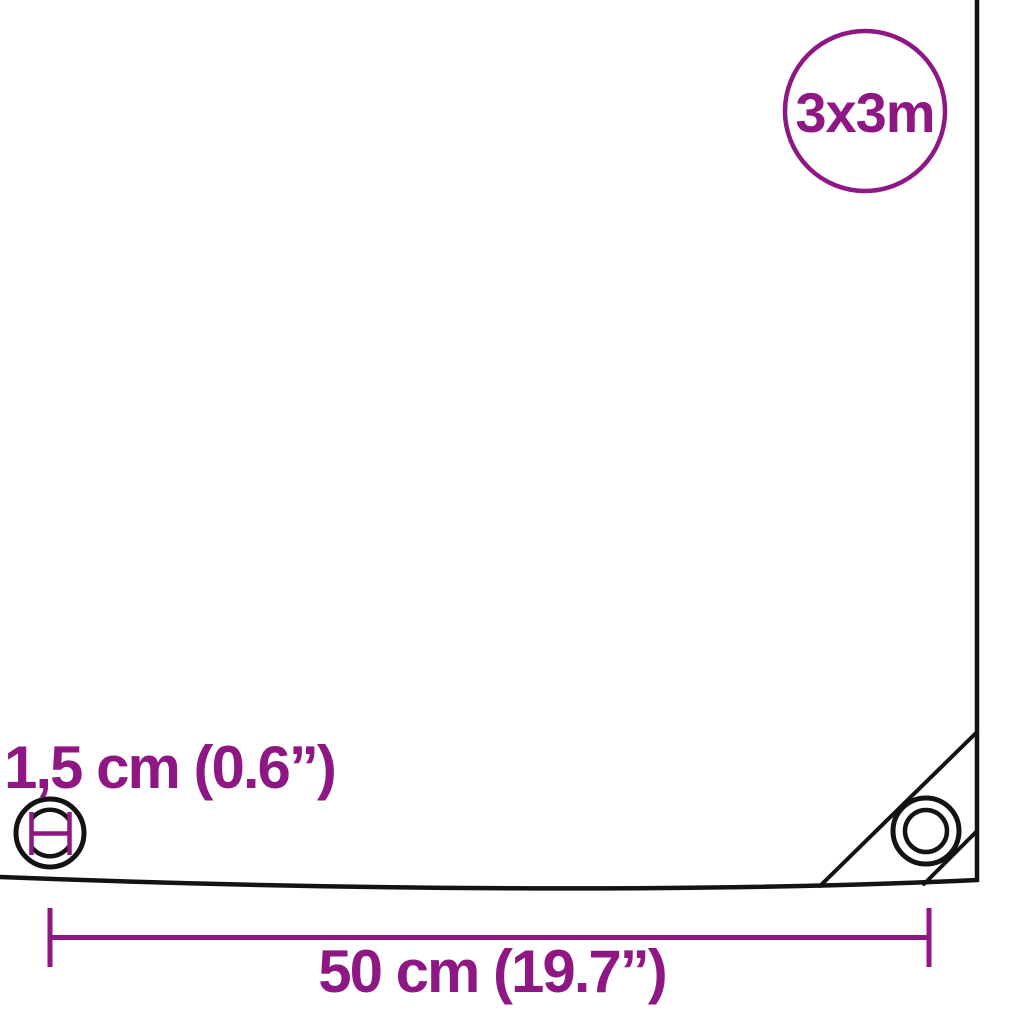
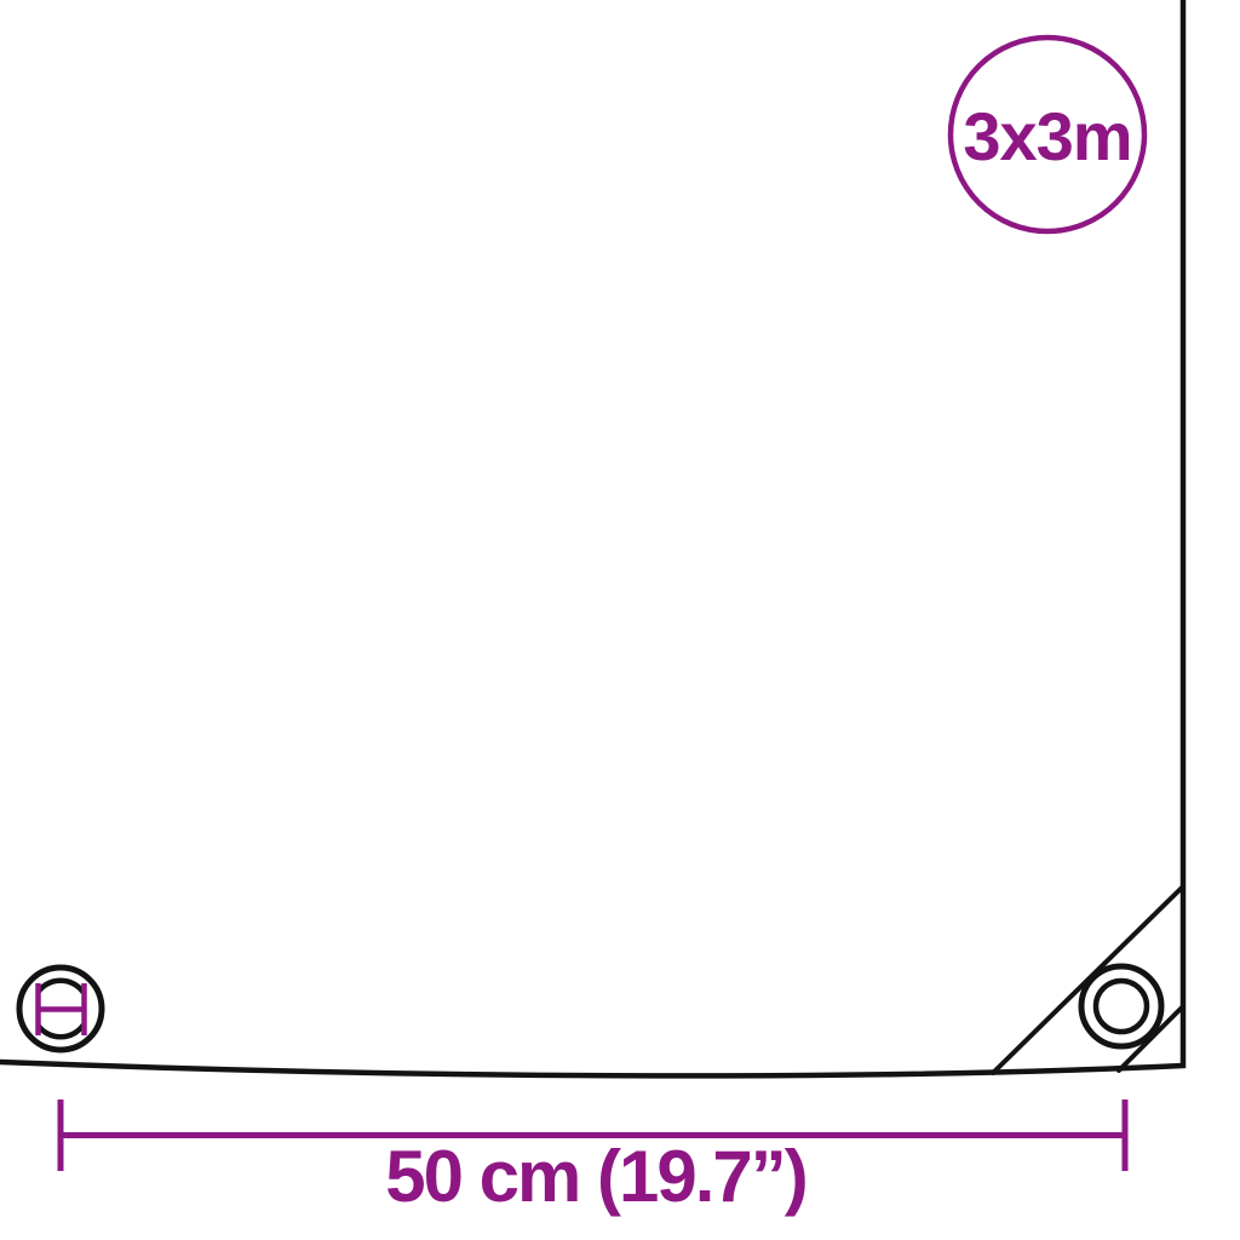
- 1,5 cm (0.6”)
  50 cm (19.7”)
  3x3m
